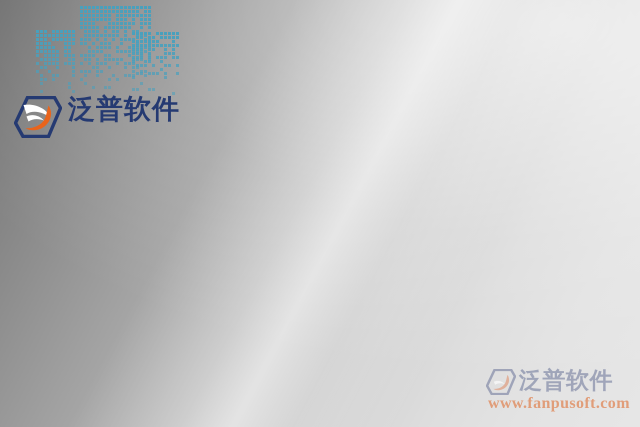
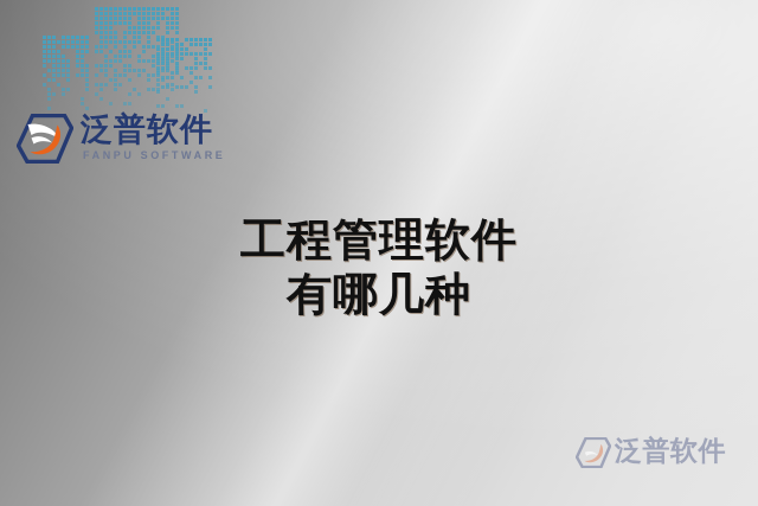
  泛普软件
+ FANPU SOFTWARE
+ 工程管理软件
+ 有哪几种
  泛普软件
- www.fanpusoft.com
